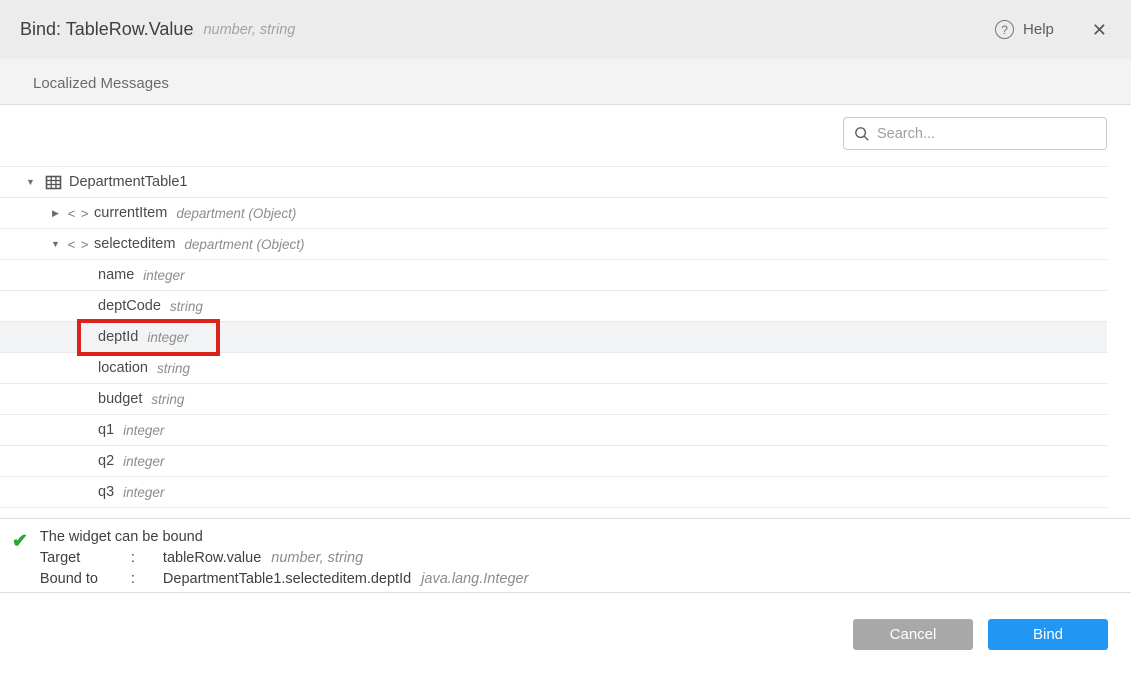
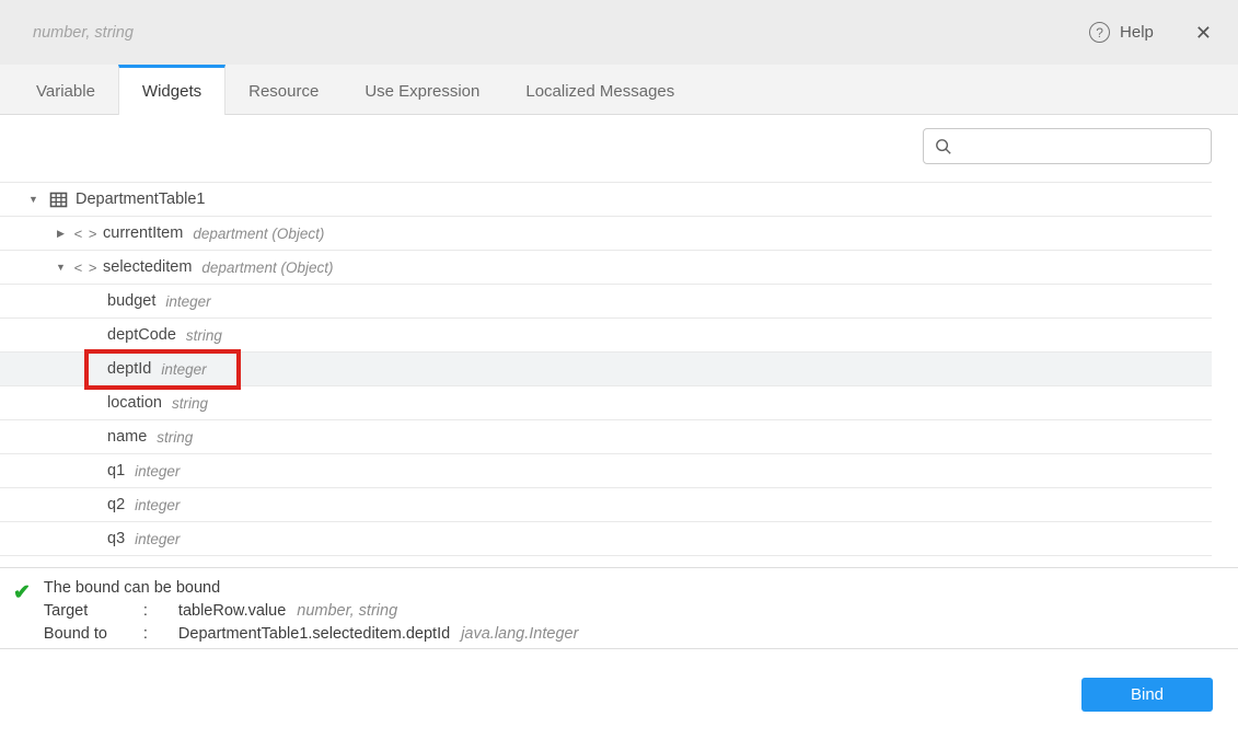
- Bind: TableRow.Value
  number, string
  ?
  Help
  ✕
+ Variable
+ Widgets
+ Resource
+ Use Expression
  Localized Messages
- Search...
  ▼
  DepartmentTable1
  ▶
  < >
  currentItem
  department (Object)
  ▼
  < >
  selecteditem
  department (Object)
- name
+ budget
  integer
  deptCode
  string
  deptId
  integer
  location
  string
- budget
+ name
  string
  q1
  integer
  q2
  integer
  q3
  integer
  ✔
- The widget can be bound
+ The bound can be bound
  Target
  :
  tableRow.value number, string
  Bound to
  :
  DepartmentTable1.selecteditem.deptId java.lang.Integer
- Cancel
  Bind
